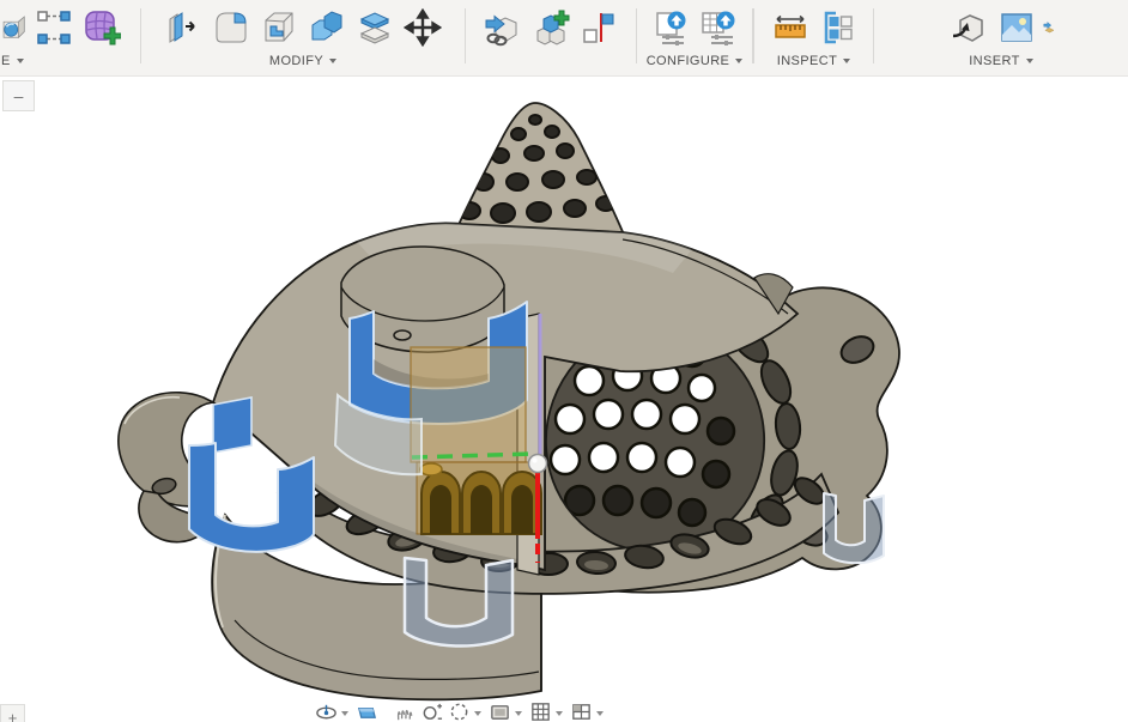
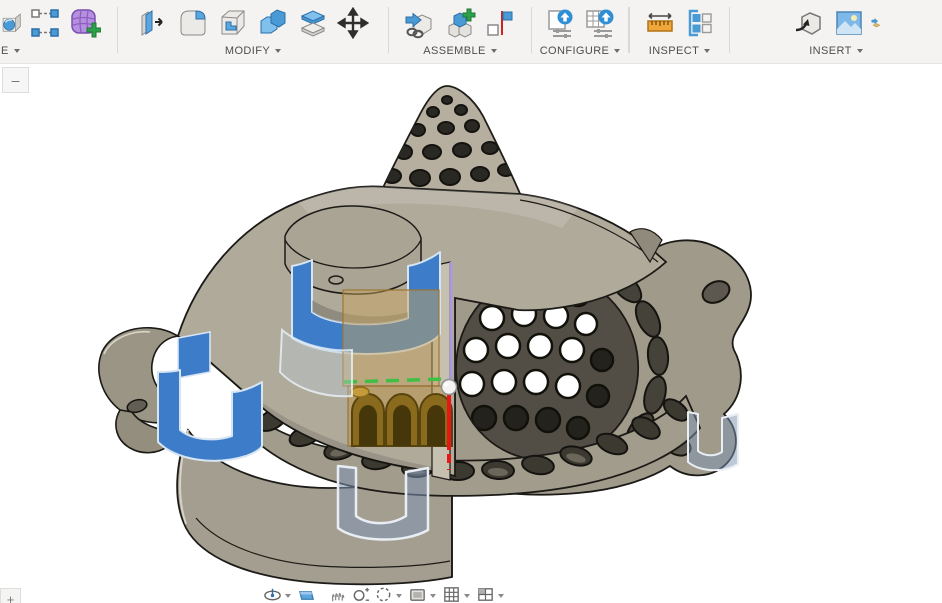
  E
  MODIFY
+ ASSEMBLE
  CONFIGURE
  INSPECT
  INSERT
  –
  +
